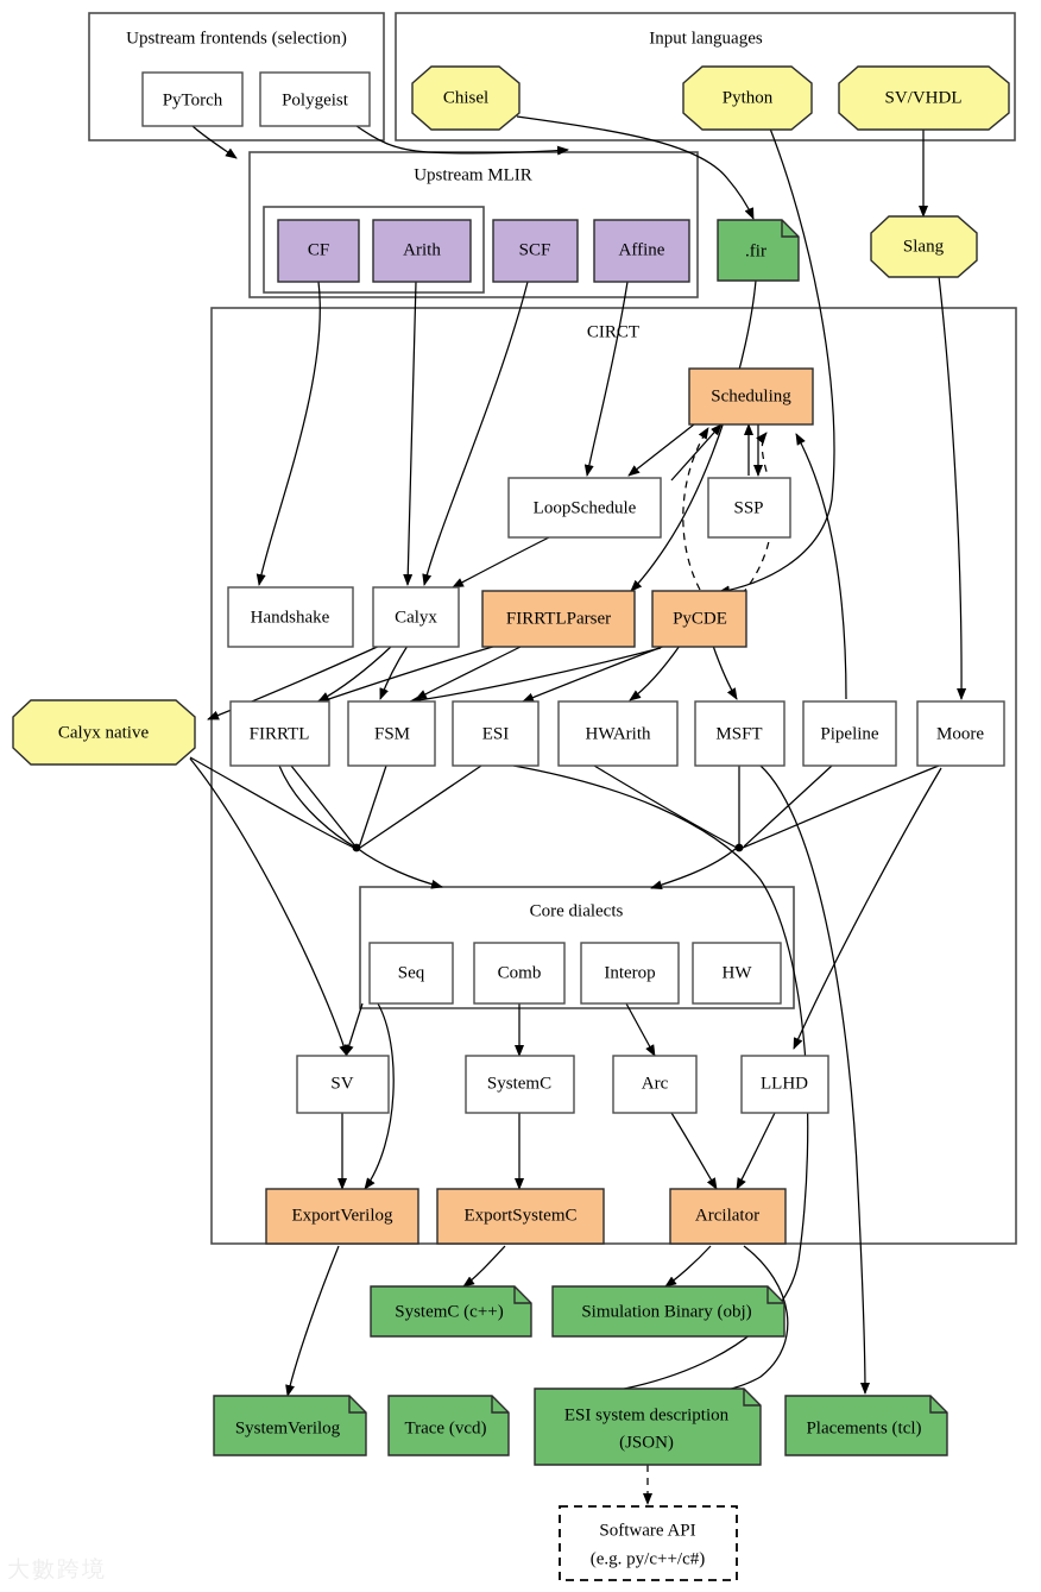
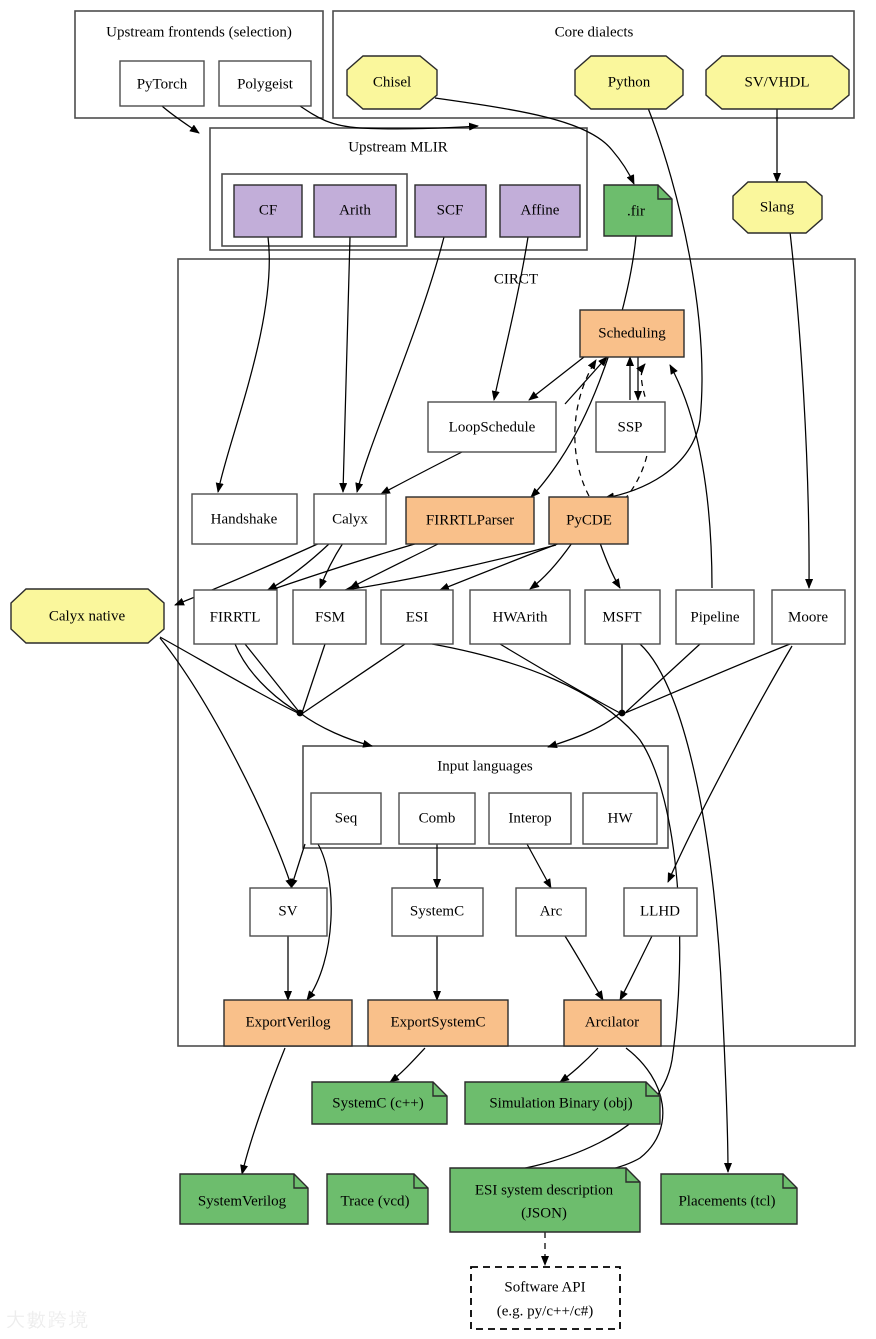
  Upstream frontends (selection)
- Input languages
+ Core dialects
  Upstream MLIR
  CIRCT
- Core dialects
+ Input languages
  PyTorch
  Polygeist
  Chisel
  Python
  SV/VHDL
  CF
  Arith
  SCF
  Affine
  .fir
  Slang
  Scheduling
  LoopSchedule
  SSP
  Handshake
  Calyx
  FIRRTLParser
  PyCDE
  Calyx native
  FIRRTL
  FSM
  ESI
  HWArith
  MSFT
  Pipeline
  Moore
  Seq
  Comb
  Interop
  HW
  SV
  SystemC
  Arc
  LLHD
  ExportVerilog
  ExportSystemC
  Arcilator
  SystemC (c++)
  Simulation Binary (obj)
  SystemVerilog
  Trace (vcd)
  ESI system description
  (JSON)
  Placements (tcl)
  Software API
  (e.g. py/c++/c#)
